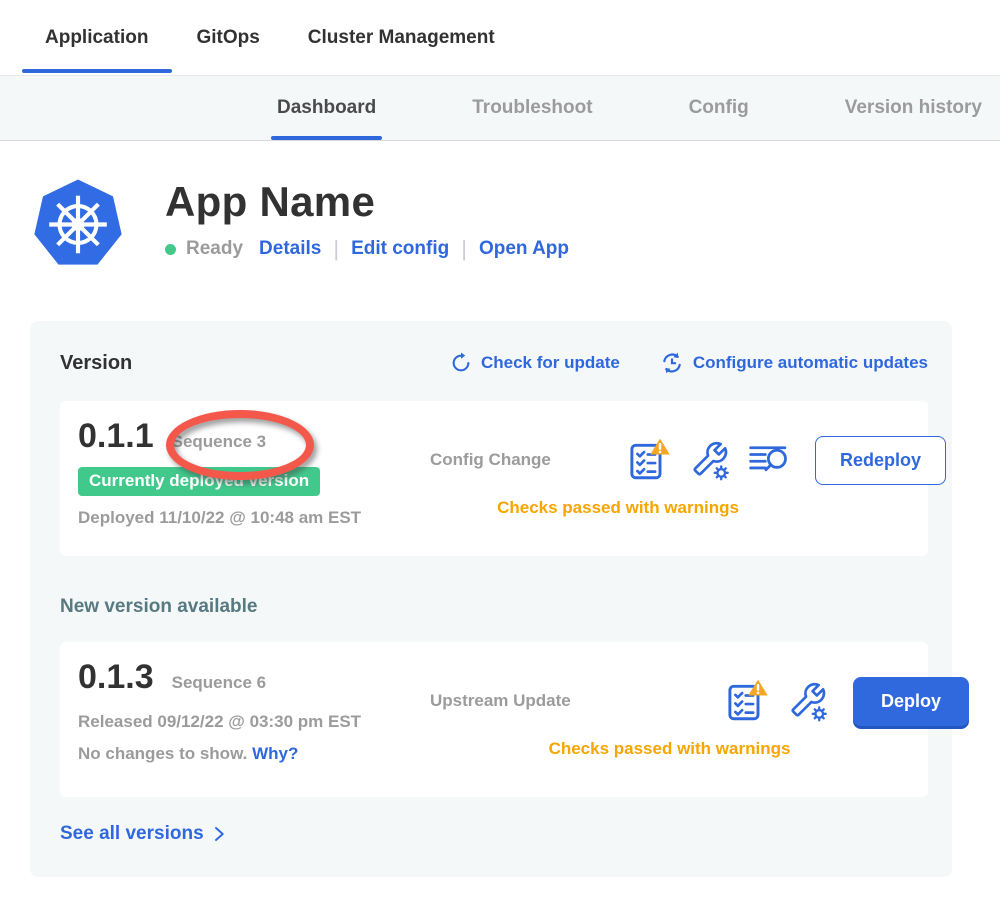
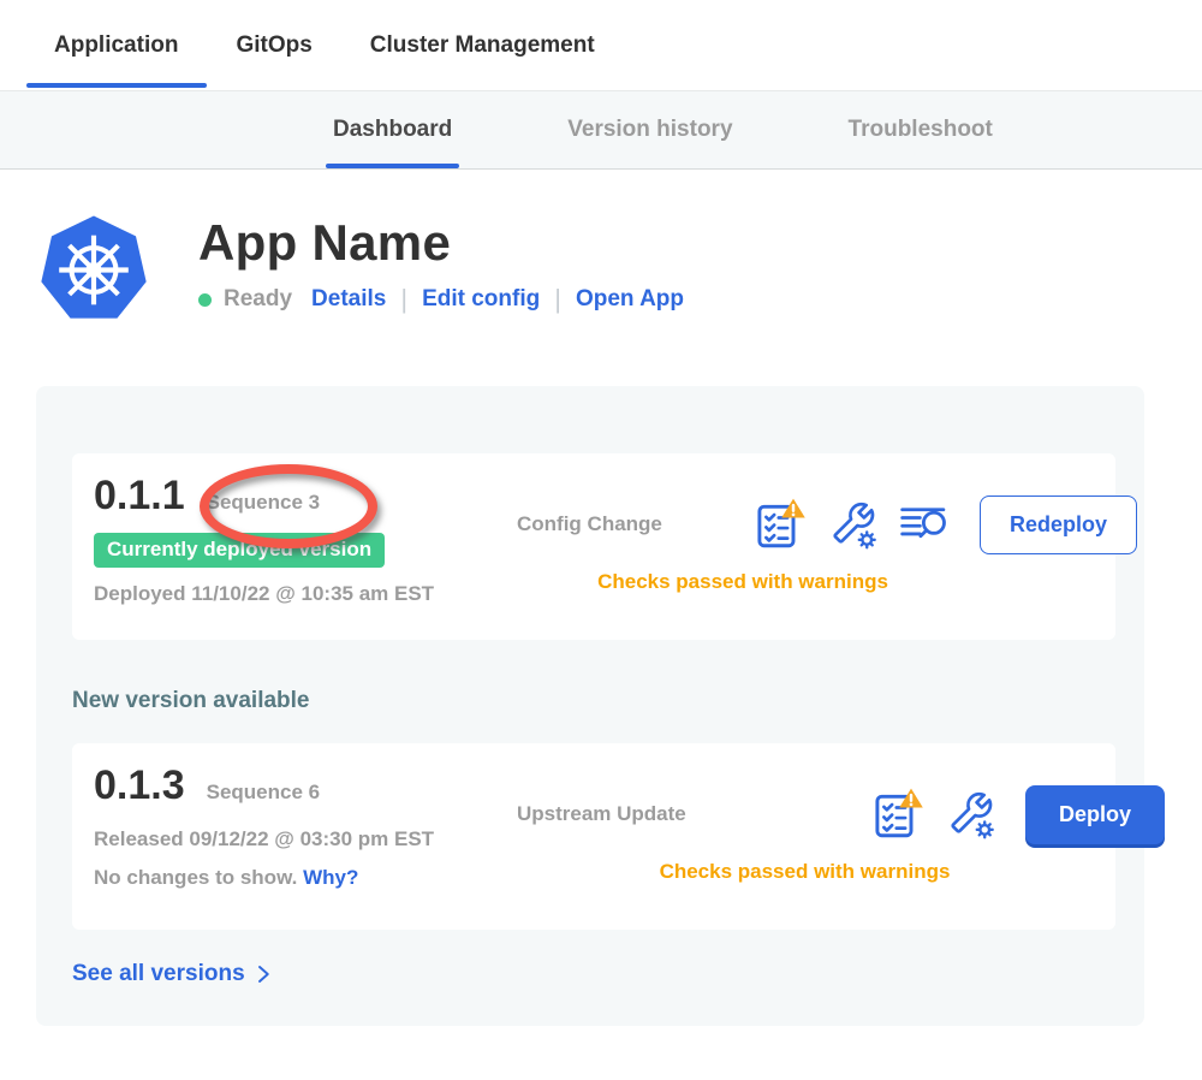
  Application
  GitOps
  Cluster Management
  Dashboard
- Troubleshoot
+ Version history
- Config
- Version history
+ Troubleshoot
  App Name
  Ready
  Details
  |
  Edit config
  |
  Open App
- Version
- Check for update
- Configure automatic updates
  0.1.1
  Sequence 3
  Currently deployed version
- Deployed 11/10/22 @ 10:48 am EST
+ Deployed 11/10/22 @ 10:35 am EST
  Config Change
  Redeploy
  Checks passed with warnings
  New version available
  0.1.3
  Sequence 6
  Released 09/12/22 @ 03:30 pm EST
  No changes to show. Why?
  Upstream Update
  Deploy
  Checks passed with warnings
  See all versions
